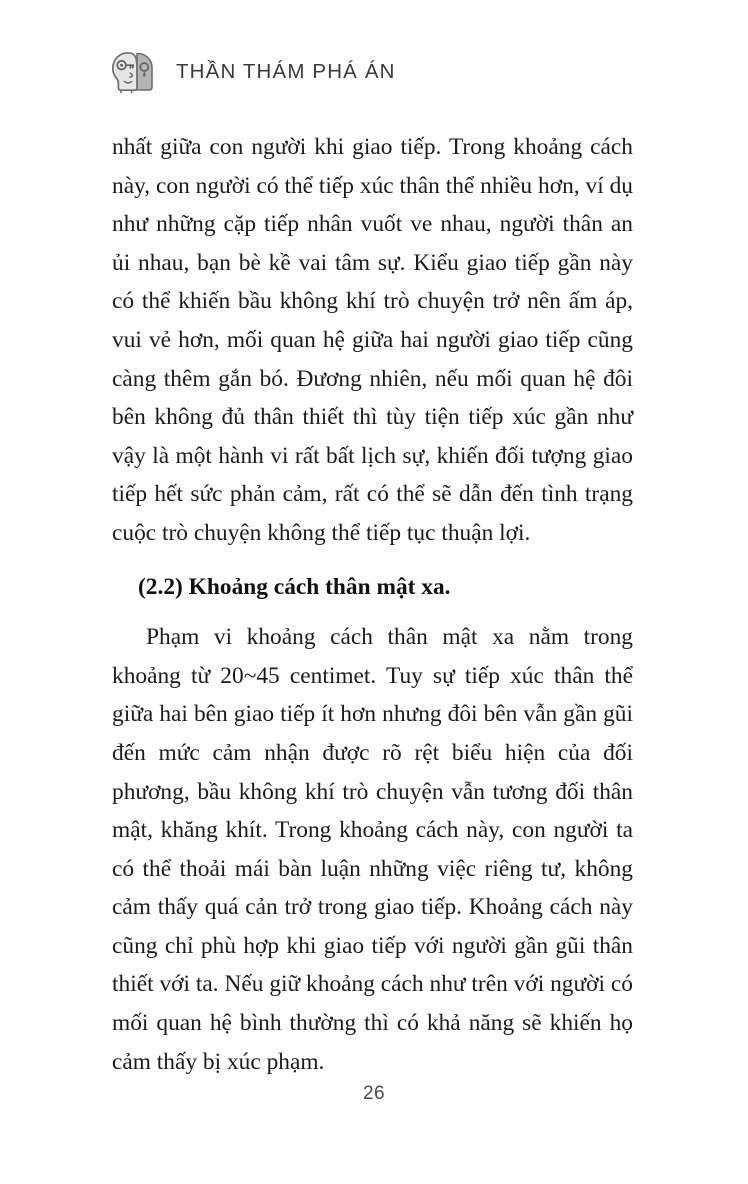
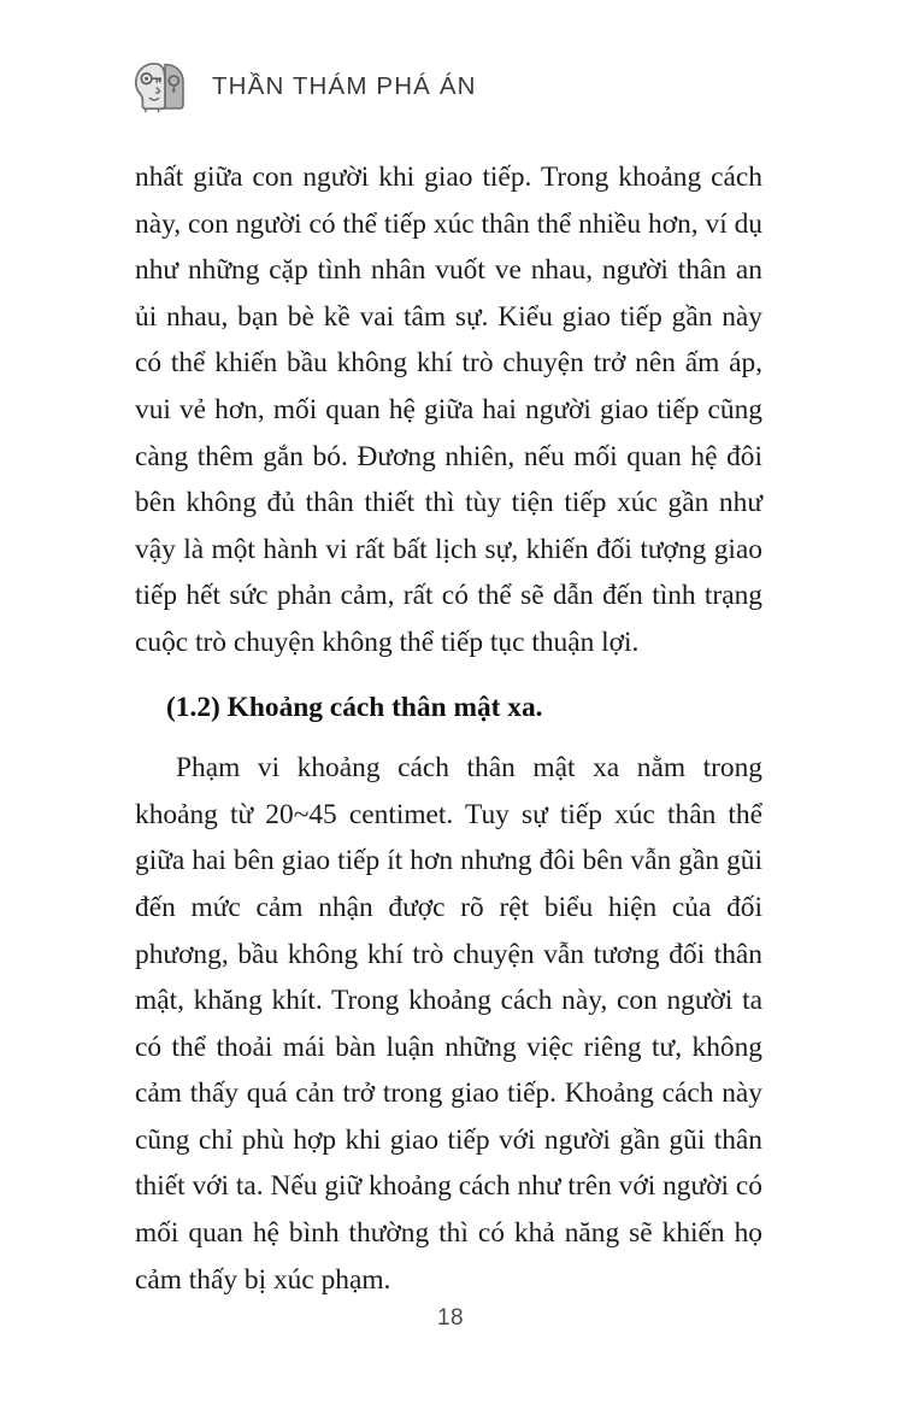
  THẦN THÁM PHÁ ÁN
- nhất giữa con người khi giao tiếp. Trong khoảng cách này, con người có thể tiếp xúc thân thể nhiều hơn, ví dụ như những cặp tiếp nhân vuốt ve nhau, người thân an ủi nhau, bạn bè kề vai tâm sự. Kiểu giao tiếp gần này có thể khiến bầu không khí trò chuyện trở nên ấm áp, vui vẻ hơn, mối quan hệ giữa hai người giao tiếp cũng càng thêm gắn bó. Đương nhiên, nếu mối quan hệ đôi bên không đủ thân thiết thì tùy tiện tiếp xúc gần như vậy là một hành vi rất bất lịch sự, khiến đối tượng giao tiếp hết sức phản cảm, rất có thể sẽ dẫn đến tình trạng cuộc trò chuyện không thể tiếp tục thuận lợi.
+ nhất giữa con người khi giao tiếp. Trong khoảng cách này, con người có thể tiếp xúc thân thể nhiều hơn, ví dụ như những cặp tình nhân vuốt ve nhau, người thân an ủi nhau, bạn bè kề vai tâm sự. Kiểu giao tiếp gần này có thể khiến bầu không khí trò chuyện trở nên ấm áp, vui vẻ hơn, mối quan hệ giữa hai người giao tiếp cũng càng thêm gắn bó. Đương nhiên, nếu mối quan hệ đôi bên không đủ thân thiết thì tùy tiện tiếp xúc gần như vậy là một hành vi rất bất lịch sự, khiến đối tượng giao tiếp hết sức phản cảm, rất có thể sẽ dẫn đến tình trạng cuộc trò chuyện không thể tiếp tục thuận lợi.
- (2.2) Khoảng cách thân mật xa.
+ (1.2) Khoảng cách thân mật xa.
  Phạm vi khoảng cách thân mật xa nằm trong khoảng từ 20~45 centimet. Tuy sự tiếp xúc thân thể giữa hai bên giao tiếp ít hơn nhưng đôi bên vẫn gần gũi đến mức cảm nhận được rõ rệt biểu hiện của đối phương, bầu không khí trò chuyện vẫn tương đối thân mật, khăng khít. Trong khoảng cách này, con người ta có thể thoải mái bàn luận những việc riêng tư, không cảm thấy quá cản trở trong giao tiếp. Khoảng cách này cũng chỉ phù hợp khi giao tiếp với người gần gũi thân thiết với ta. Nếu giữ khoảng cách như trên với người có mối quan hệ bình thường thì có khả năng sẽ khiến họ cảm thấy bị xúc phạm.
- 26
+ 18
